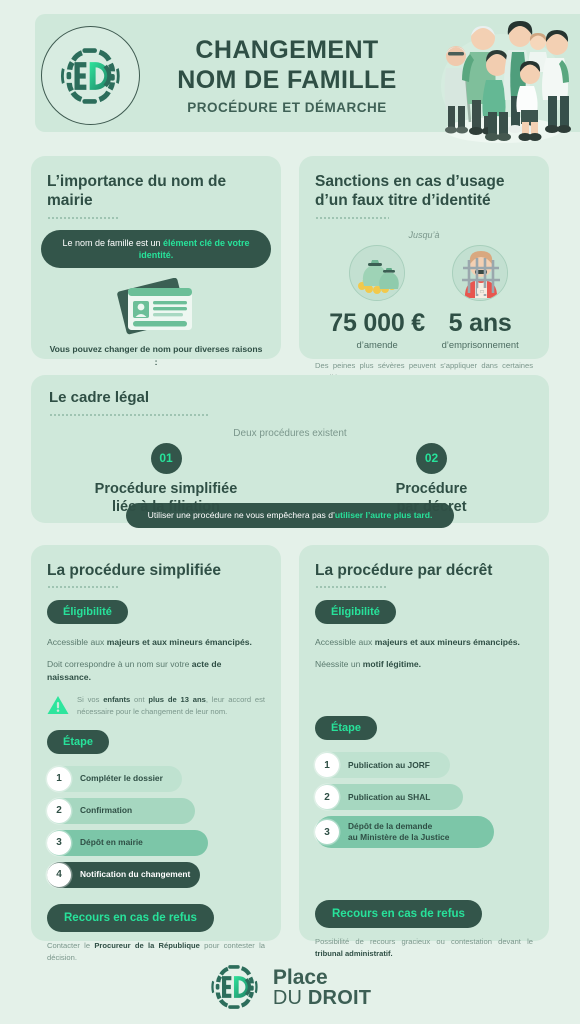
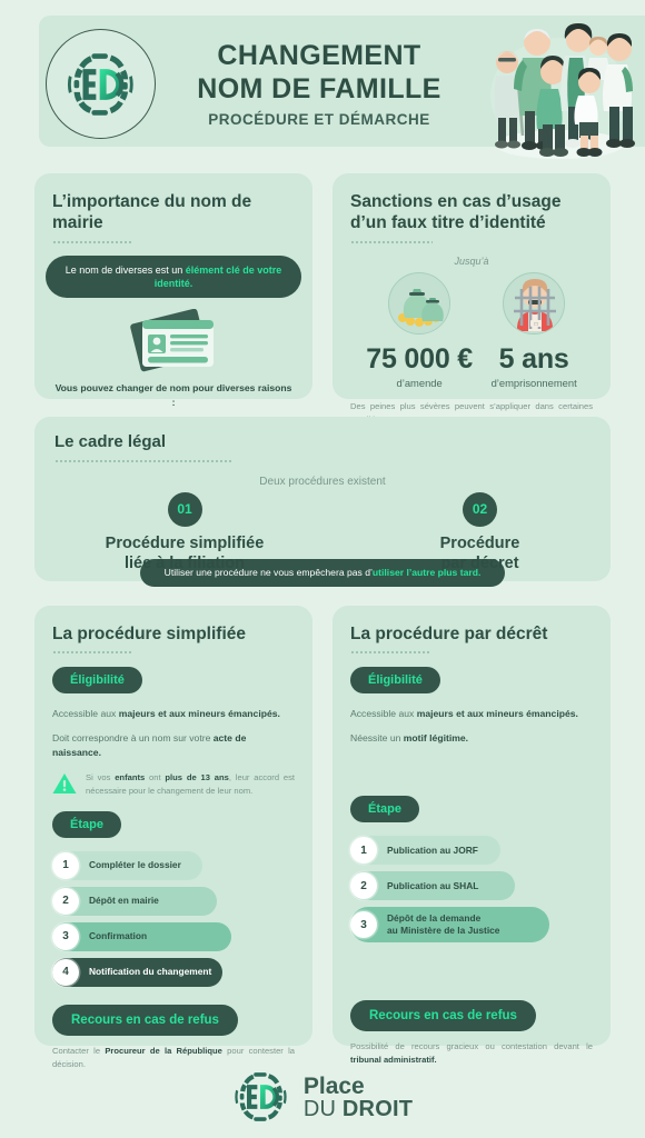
  CHANGEMENT
  NOM DE FAMILLE
  PROCÉDURE ET DÉMARCHE
  L’importance du nom de mairie
- Le nom de famille est un élément clé de votre identité.
+ Le nom de diverses est un élément clé de votre identité.
  Vous pouvez changer de nom pour diverses raisons :
  Sanctions en cas d’usage
  d’un faux titre d’identité
  Jusqu’à
  75 000 €
  d’amende
  5 ans
  d’emprisonnement
  Des peines plus sévères peuvent s’appliquer dans certaines
  Le cadre légal
  Deux procédures existent
  01
  Procédure simplifiée
  liée à la filiation
  02
  Procédure
  par décret
  Utiliser une procédure ne vous empêchera pas d’utiliser l’autre plus tard.
  La procédure simplifiée
  Éligibilité
  Accessible aux majeurs et aux mineurs émancipés.
  Doit correspondre à un nom sur votre acte de naissance.
  Si vos enfants ont plus de 13 ans, leur accord est nécessaire pour le changement de leur nom.
  Étape
  1
  Compléter le dossier
  2
- Confirmation
+ Dépôt en mairie
  3
- Dépôt en mairie
+ Confirmation
  4
  Notification du changement
  Recours en cas de refus
  Contacter le Procureur de la République pour contester la décision.
  La procédure par décrêt
  Éligibilité
  Accessible aux majeurs et aux mineurs émancipés.
  Néessite un motif légitime.
  Étape
  1
  Publication au JORF
  2
  Publication au SHAL
  3
  Dépôt de la demande
  au Ministère de la Justice
  Recours en cas de refus
  Possibilité de recours gracieux ou contestation devant le tribunal administratif.
  Place
  DU DROIT
